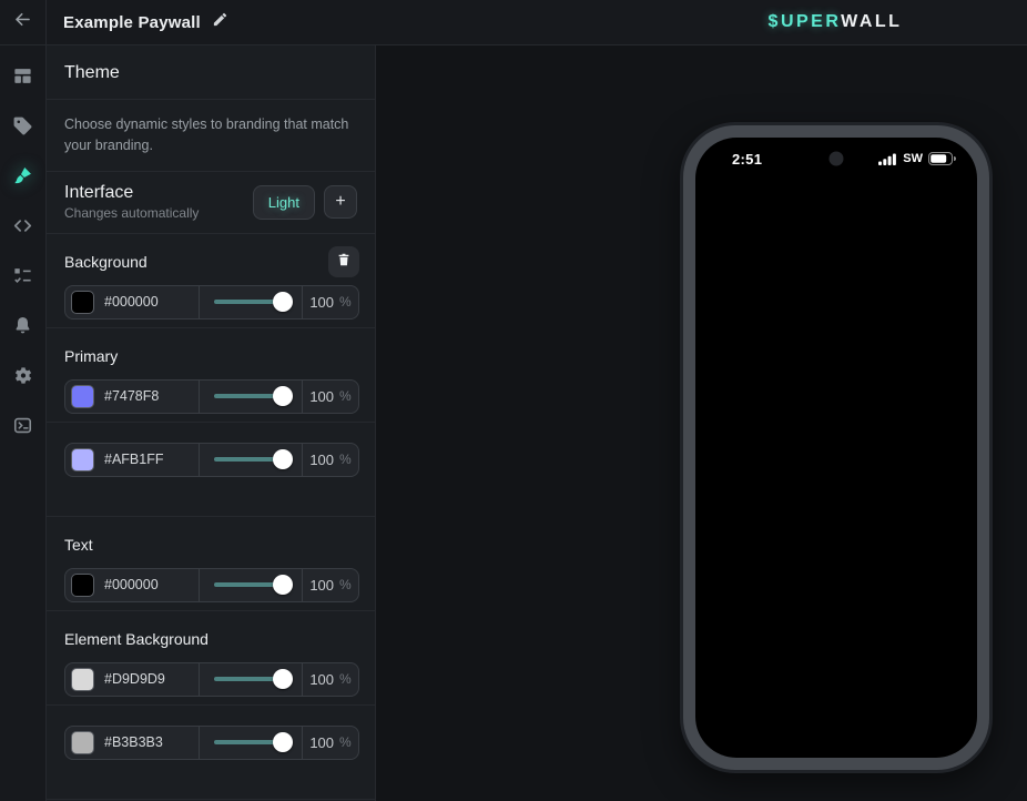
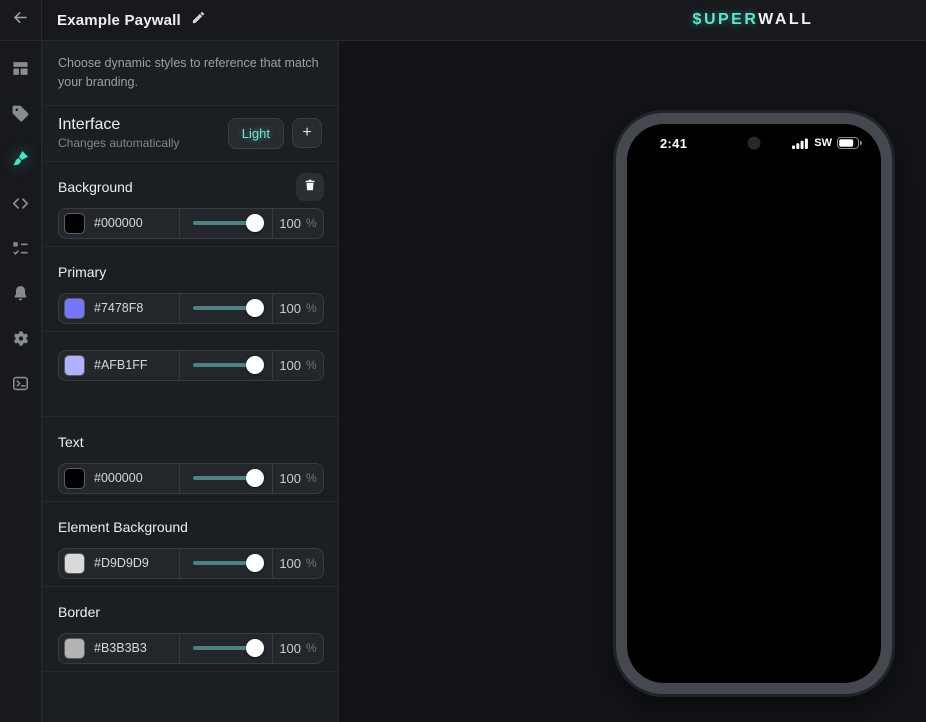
  Example Paywall
  $UPERWALL
- Theme
- Choose dynamic styles to branding that match your branding.
+ Choose dynamic styles to reference that match your branding.
  Interface
  Changes automatically
  Light
  +
  Background
  #000000
  100
  %
  Primary
  #7478F8
  100
  %
  #AFB1FF
  100
  %
  Text
  #000000
  100
  %
  Element Background
  #D9D9D9
  100
  %
+ Border
  #B3B3B3
  100
  %
- 2:51
+ 2:41
  SW
